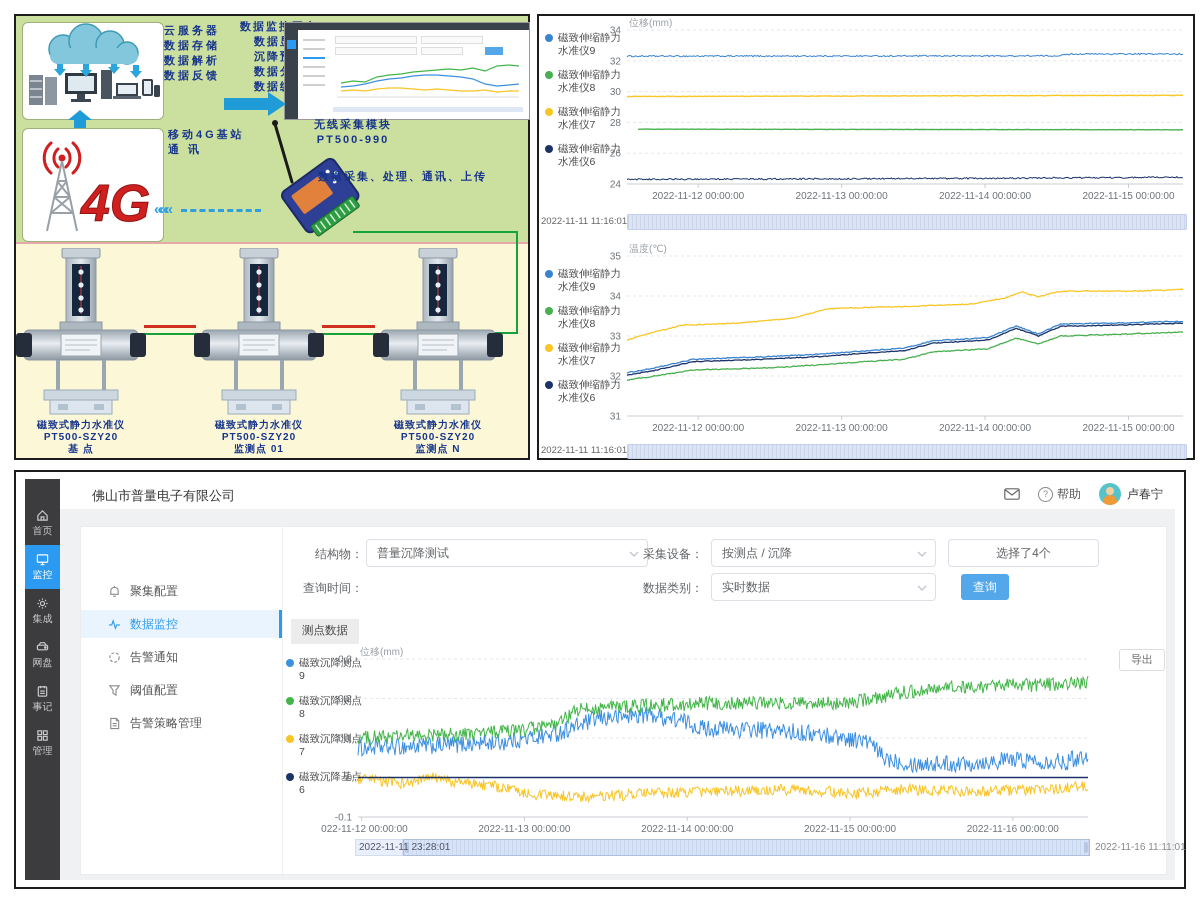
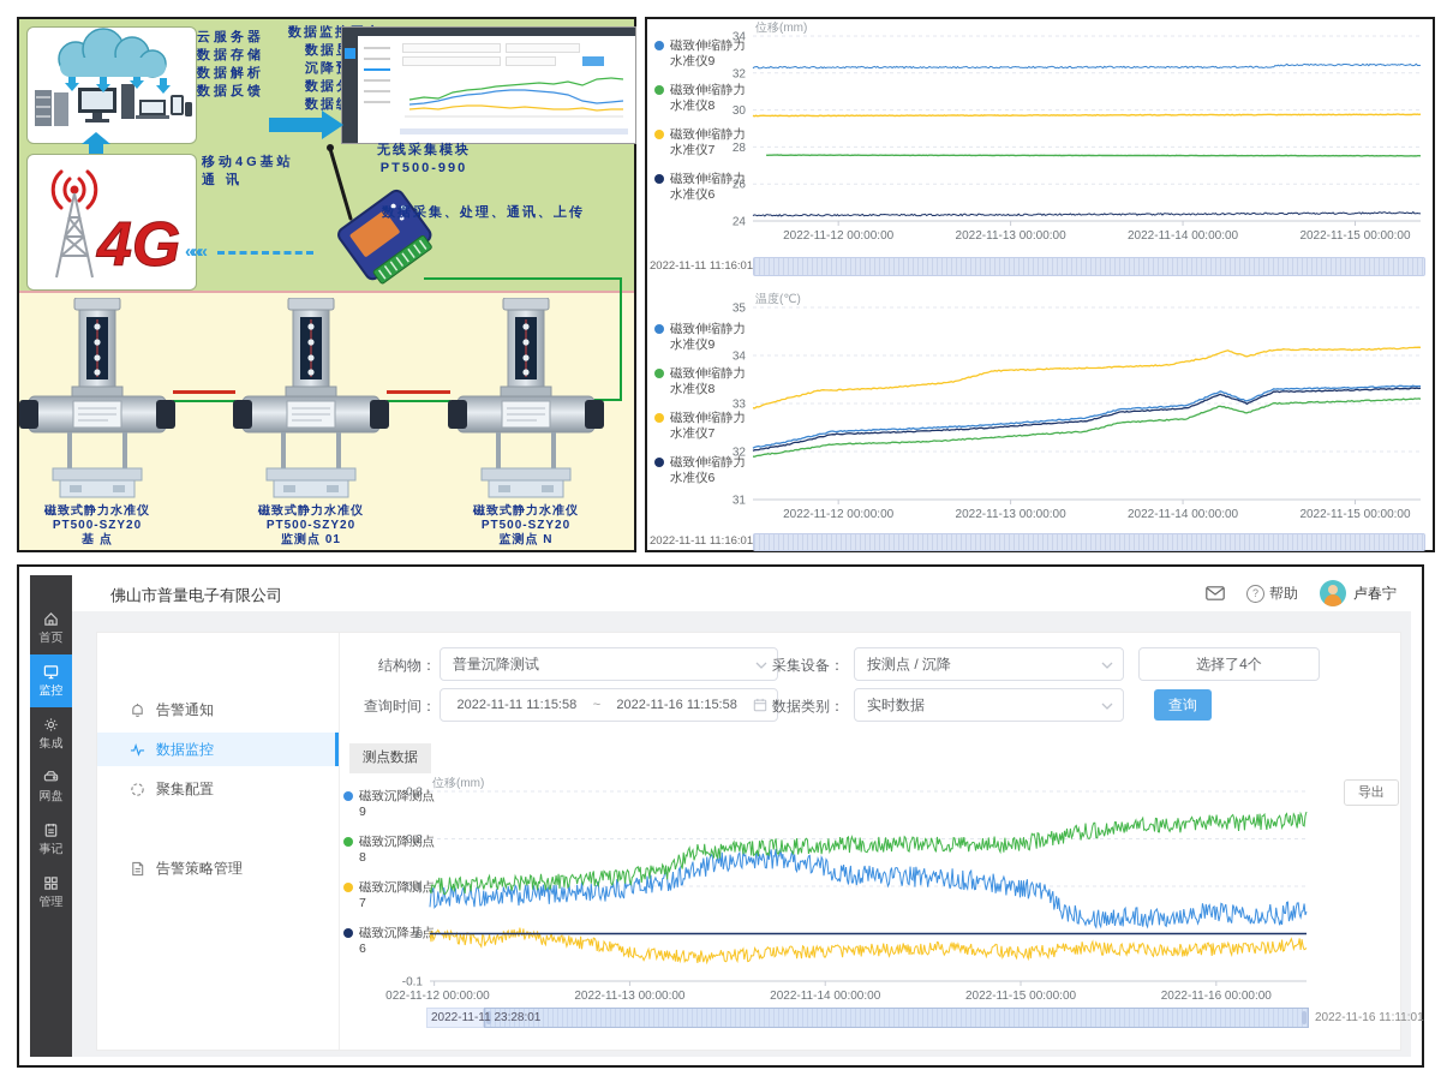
  云服务器
  数据存储
  数据解析
  数据反馈
  4G
  移动4G基站
  通 讯
  无线采集模块
  PT500-990
  数据采集、处理、通讯、上传
  «««
  磁致式静力水准仪
  PT500-SZY20
  基 点
  磁致式静力水准仪
  PT500-SZY20
  监测点 01
  磁致式静力水准仪
  PT500-SZY20
  监测点 N
  磁致伸缩静力水准仪9
  磁致伸缩静力水准仪8
  磁致伸缩静力水准仪7
  磁致伸缩静力水准仪6
  34
  32
  30
  28
  26
  24
  2022-11-12 00:00:00
  2022-11-13 00:00:00
  2022-11-14 00:00:00
  2022-11-15 00:00:00
  位移(mm)
  2022-11-11 11:16:01
  磁致伸缩静力水准仪9
  磁致伸缩静力水准仪8
  磁致伸缩静力水准仪7
  磁致伸缩静力水准仪6
  35
  34
  33
  32
  31
  2022-11-12 00:00:00
  2022-11-13 00:00:00
  2022-11-14 00:00:00
  2022-11-15 00:00:00
  温度(℃)
  2022-11-11 11:16:01
  首页
  监控
  集成
  网盘
  事记
  管理
  佛山市普量电子有限公司
  ?
  帮助
  卢春宁
- 聚集配置
+ 告警通知
  数据监控
- 告警通知
+ 聚集配置
- 阈值配置
  告警策略管理
  结构物：
  普量沉降测试
  采集设备：
  按测点 / 沉降
  选择了4个
  查询时间：
+ 2022-11-11 11:15:58
+ ~
+ 2022-11-16 11:15:58
  数据类别：
  实时数据
  查询
  测点数据
  导出
  磁致沉降测点9
  磁致沉降测点8
  磁致沉降测点7
  磁致沉降基点6
  0.3
  0.2
  0.1
  0
  -0.1
  022-11-12 00:00:00
  2022-11-13 00:00:00
  2022-11-14 00:00:00
  2022-11-15 00:00:00
  2022-11-16 00:00:00
  位移(mm)
  2022-11-11 23:28:01
  2022-11-16 11:11:01
